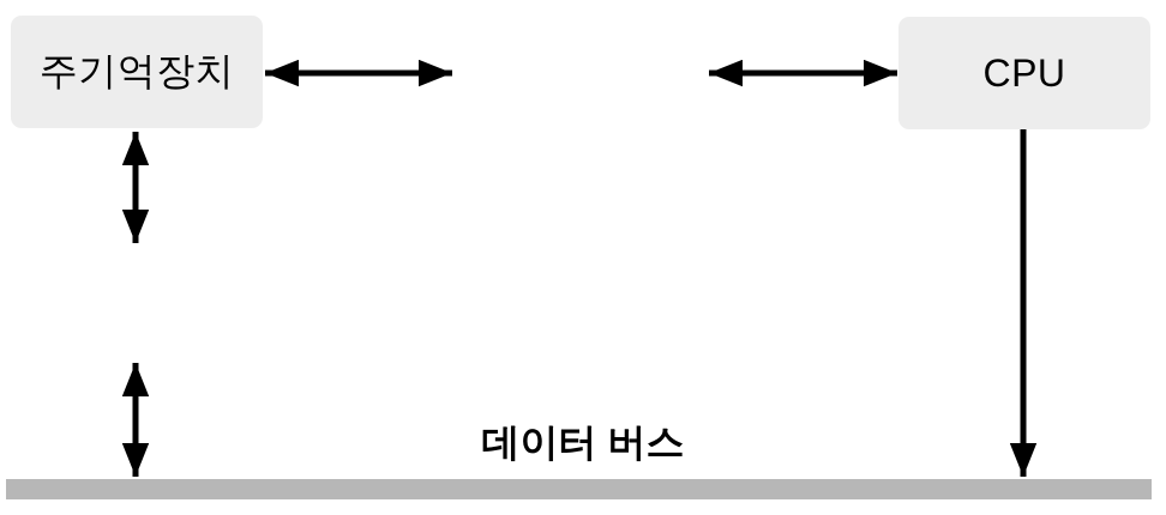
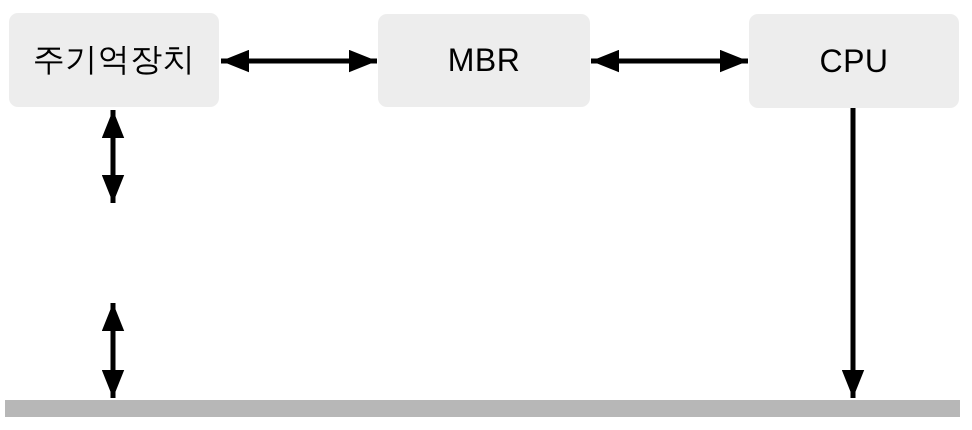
  주기억장치
+ MBR
  CPU
- 데이터 버스
